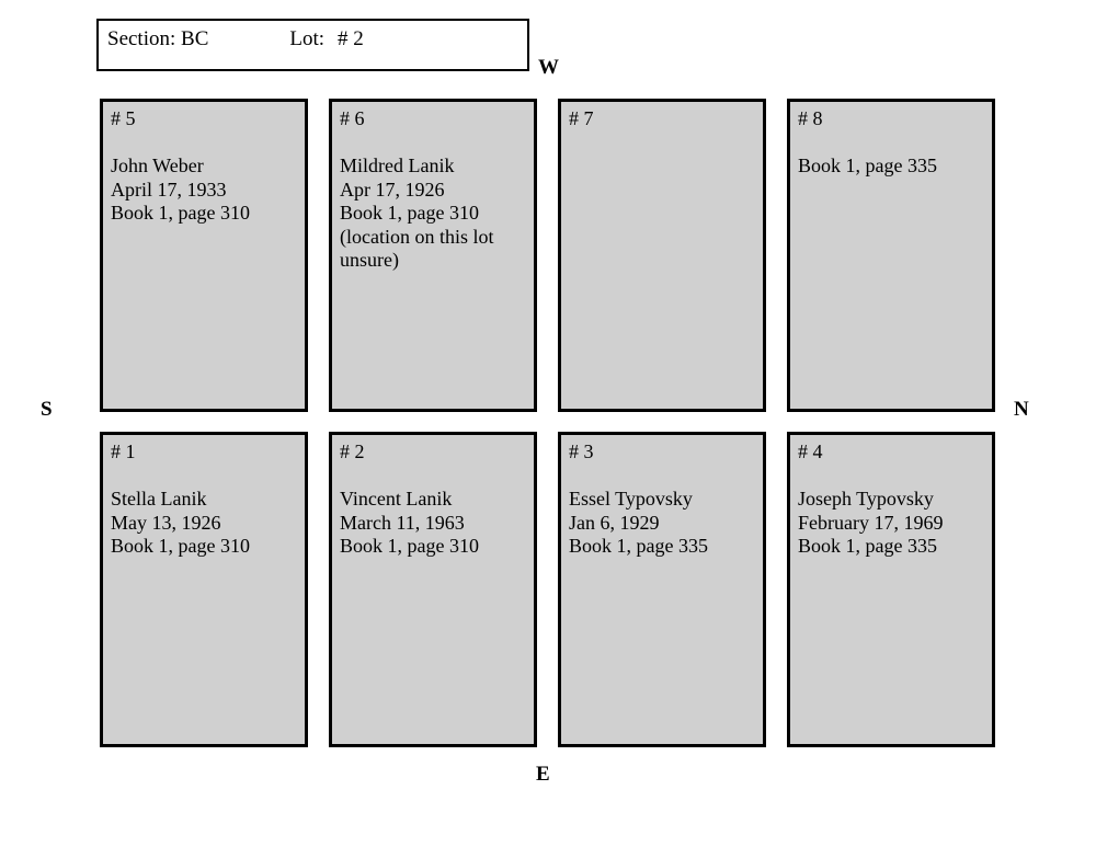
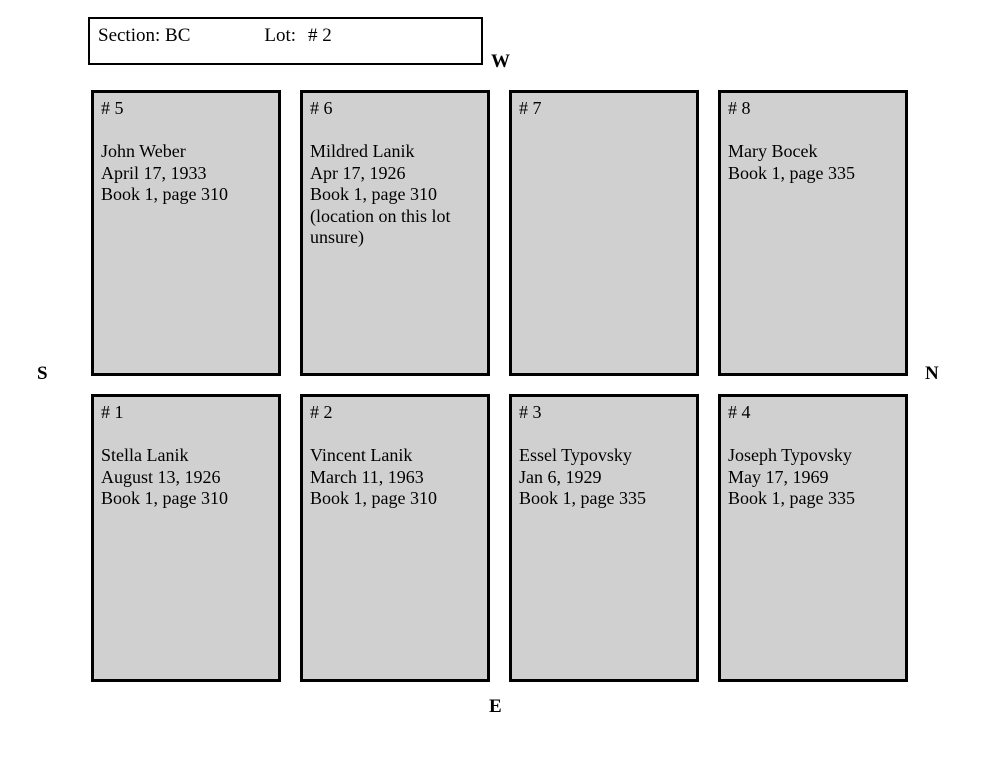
  Section: BC Lot: # 2
  W
  N
  S
  E
  # 5
  John Weber
  April 17, 1933
  Book 1, page 310
  # 6
  Mildred Lanik
  Apr 17, 1926
  Book 1, page 310
  (location on this lot unsure)
  # 7
  # 8
+ Mary Bocek
  Book 1, page 335
  # 1
  Stella Lanik
- May 13, 1926
+ August 13, 1926
  Book 1, page 310
  # 2
  Vincent Lanik
  March 11, 1963
  Book 1, page 310
  # 3
  Essel Typovsky
  Jan 6, 1929
  Book 1, page 335
  # 4
  Joseph Typovsky
- February 17, 1969
+ May 17, 1969
  Book 1, page 335
